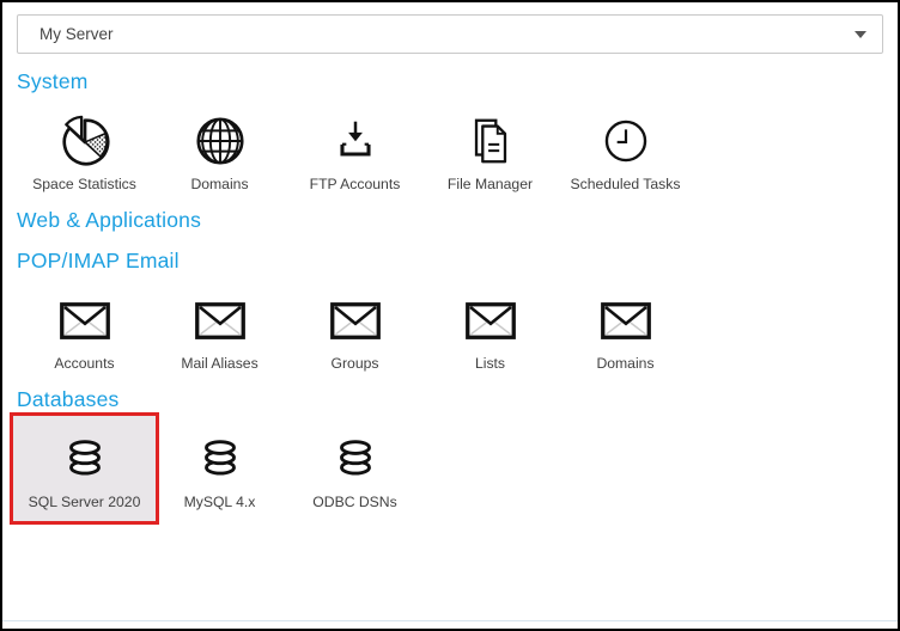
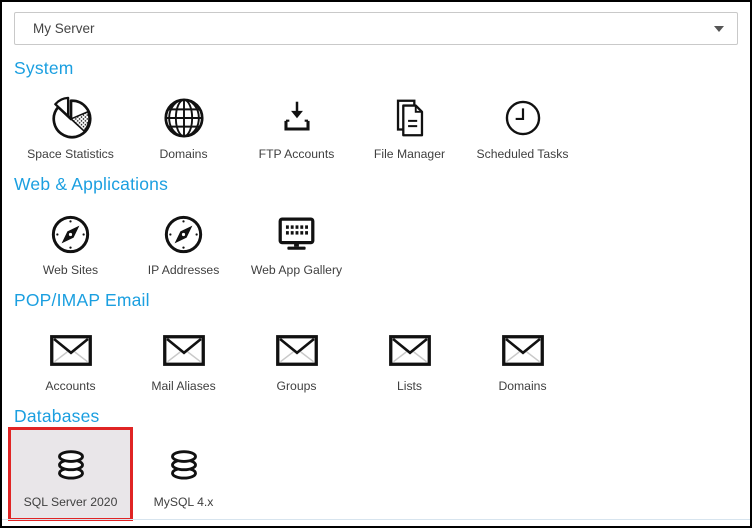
  My Server
  System
  Space Statistics
  Domains
  FTP Accounts
  File Manager
  Scheduled Tasks
  Web & Applications
+ Web Sites
+ IP Addresses
+ Web App Gallery
  POP/IMAP Email
  Accounts
  Mail Aliases
  Groups
  Lists
  Domains
  Databases
  SQL Server 2020
  MySQL 4.x
- ODBC DSNs
